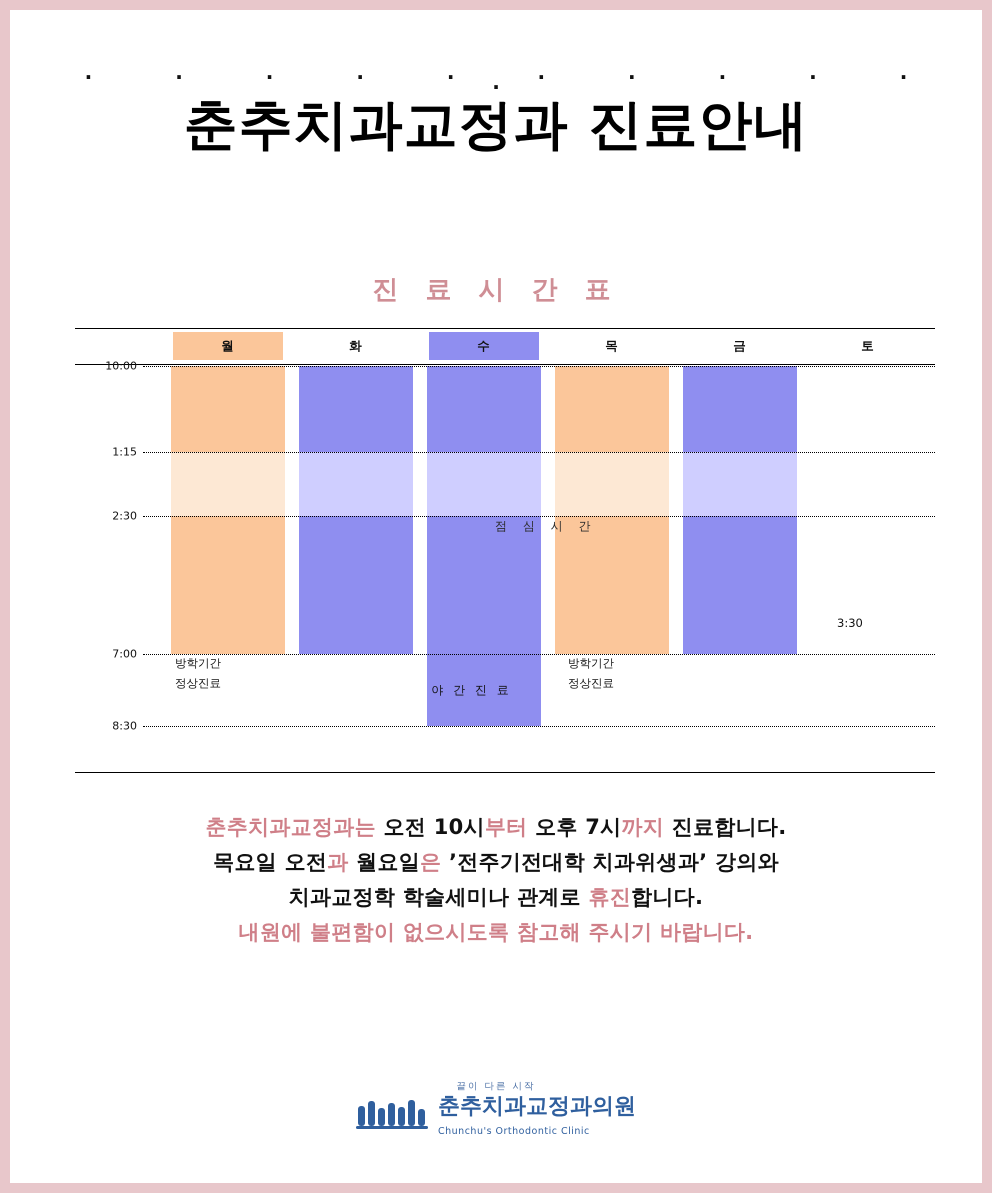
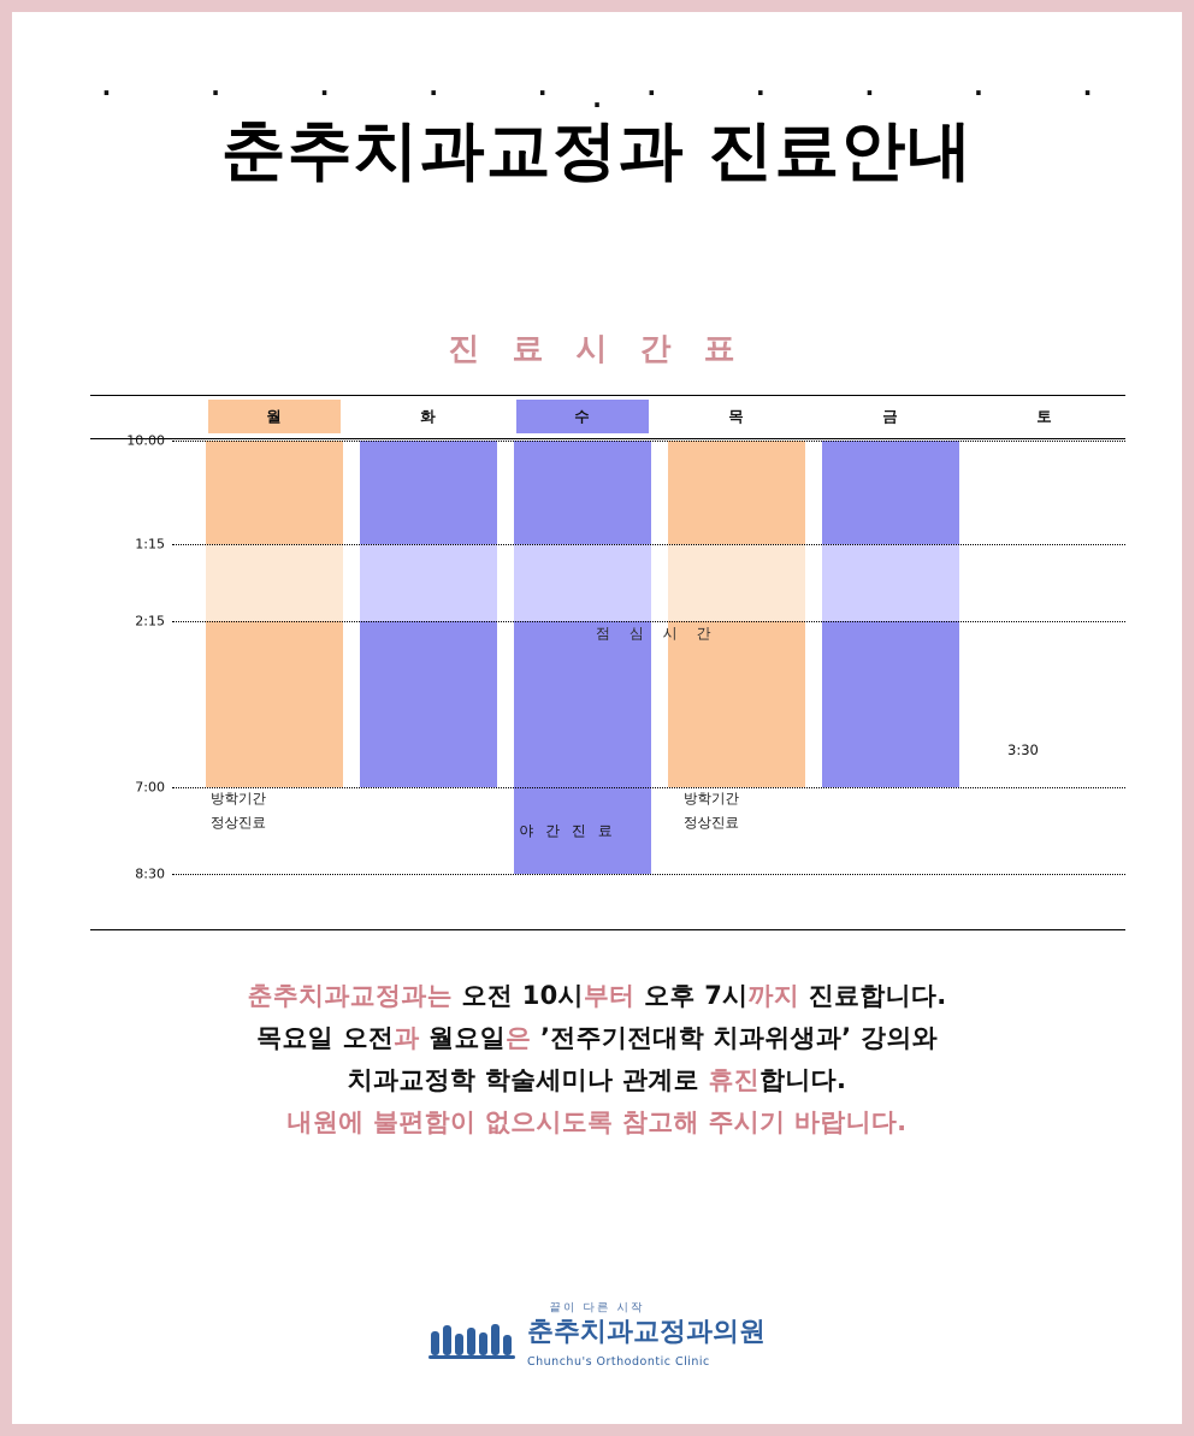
  · · · · · · · · · · ·
  춘추치과교정과 진료안내
  진 료 시 간 표
  월
  화
  수
  목
  금
  토
  10:00
  1:15
- 2:30
+ 2:15
  7:00
  8:30
  점 심 시 간
  방학기간
  정상진료
  방학기간
  정상진료
  야 간 진 료
  3:30
  춘추치과교정과는 오전 10시부터 오후 7시까지 진료합니다.
  목요일 오전과 월요일은 ’전주기전대학 치과위생과’ 강의와
  치과교정학 학술세미나 관계로 휴진합니다.
  내원에 불편함이 없으시도록 참고해 주시기 바랍니다.
  끝이 다른 시작
  춘추치과교정과의원
  Chunchu's Orthodontic Clinic
